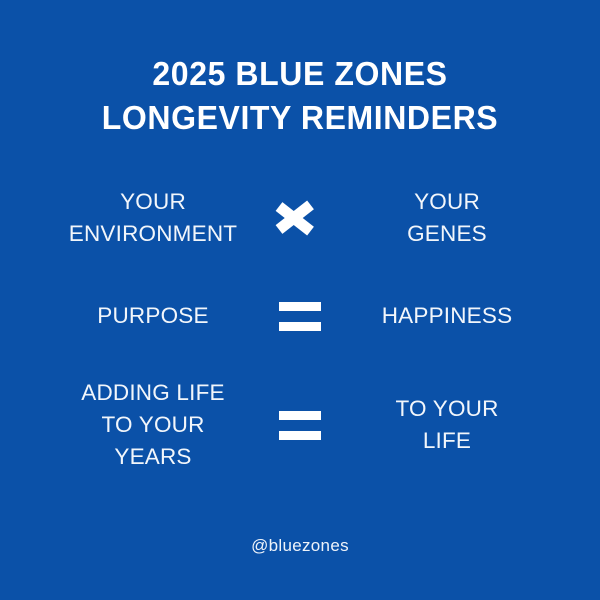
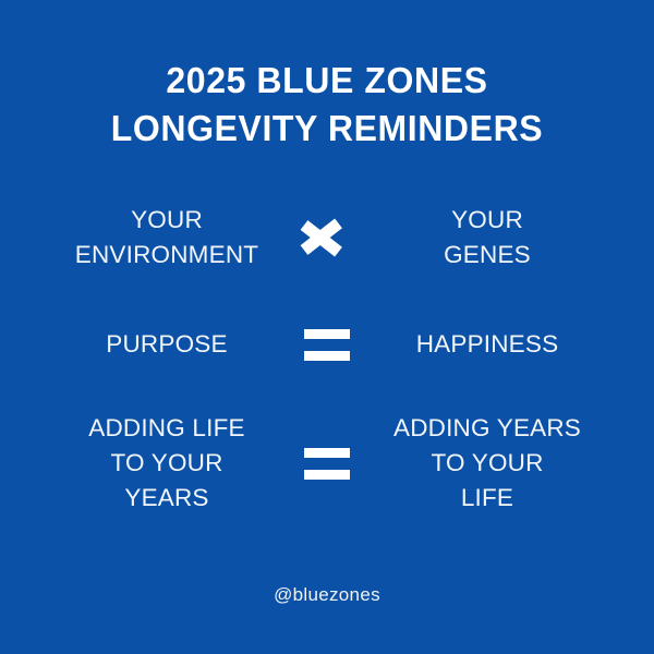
  2025 BLUE ZONES
  LONGEVITY REMINDERS
  YOUR
  ENVIRONMENT
  YOUR
  GENES
  PURPOSE
  HAPPINESS
  ADDING LIFE
  TO YOUR
  YEARS
+ ADDING YEARS
  TO YOUR
  LIFE
  @bluezones
